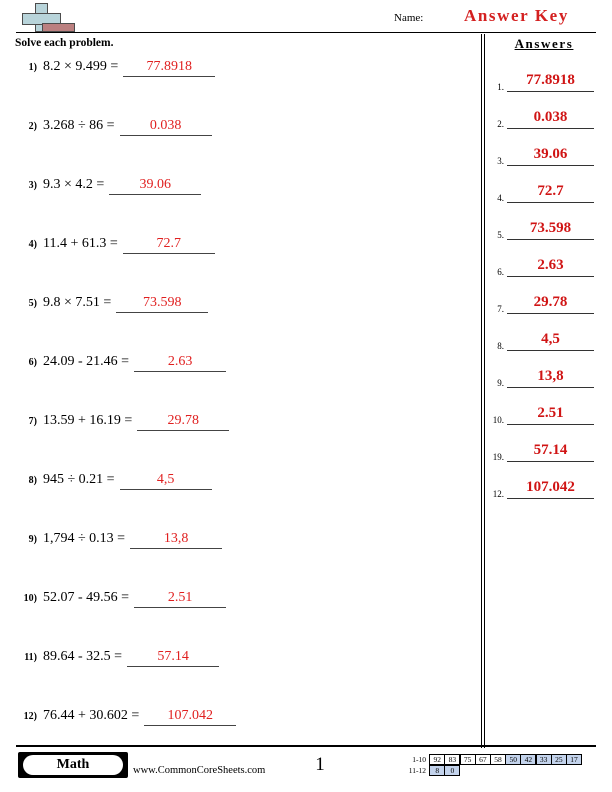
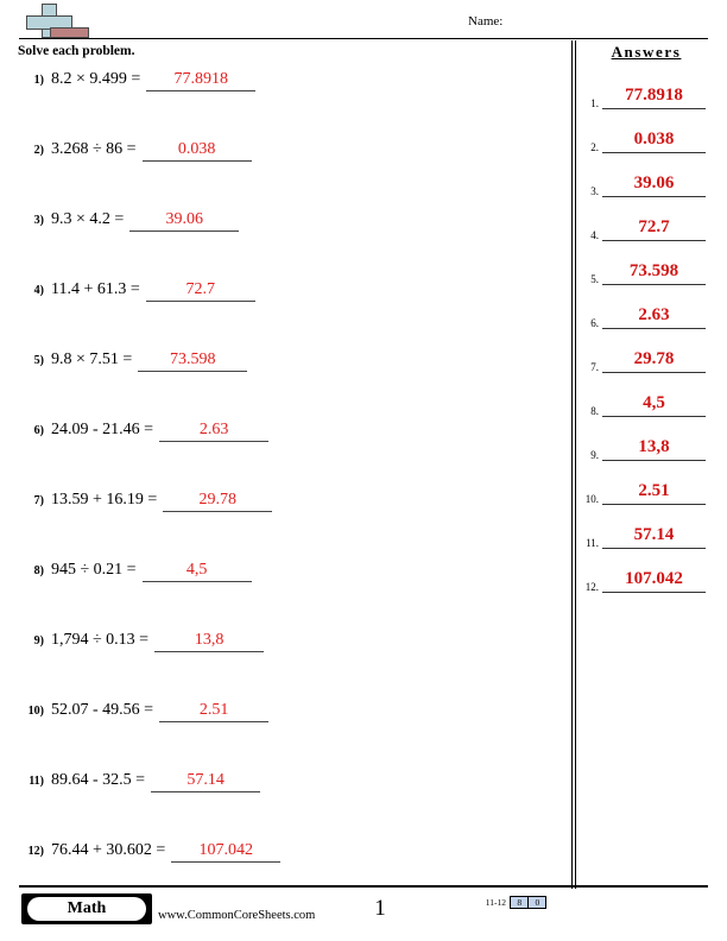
  Name:
- Answer Key
  Solve each problem.
  1)
  8.2 × 9.499 =
  77.8918
  2)
  3.268 ÷ 86 =
  0.038
  3)
  9.3 × 4.2 =
  39.06
  4)
  11.4 + 61.3 =
  72.7
  5)
  9.8 × 7.51 =
  73.598
  6)
  24.09 - 21.46 =
  2.63
  7)
  13.59 + 16.19 =
  29.78
  8)
  945 ÷ 0.21 =
  4,5
  9)
  1,794 ÷ 0.13 =
  13,8
  10)
  52.07 - 49.56 =
  2.51
  11)
  89.64 - 32.5 =
  57.14
  12)
  76.44 + 30.602 =
  107.042
  Answers
  1.
  77.8918
  2.
  0.038
  3.
  39.06
  4.
  72.7
  5.
  73.598
  6.
  2.63
  7.
  29.78
  8.
  4,5
  9.
  13,8
  10.
  2.51
- 19.
+ 11.
  57.14
  12.
  107.042
  Math
  www.CommonCoreSheets.com
  1
- 1-10
- 92
- 83
- 75
- 67
- 58
- 50
- 42
- 33
- 25
- 17
  11-12
  8
  0
